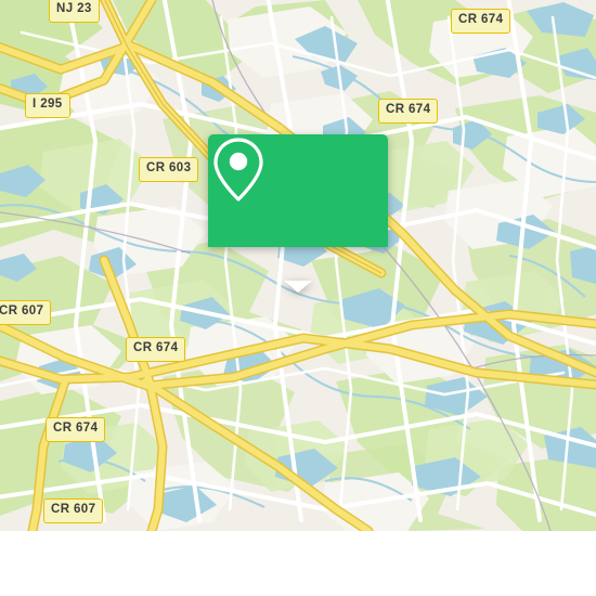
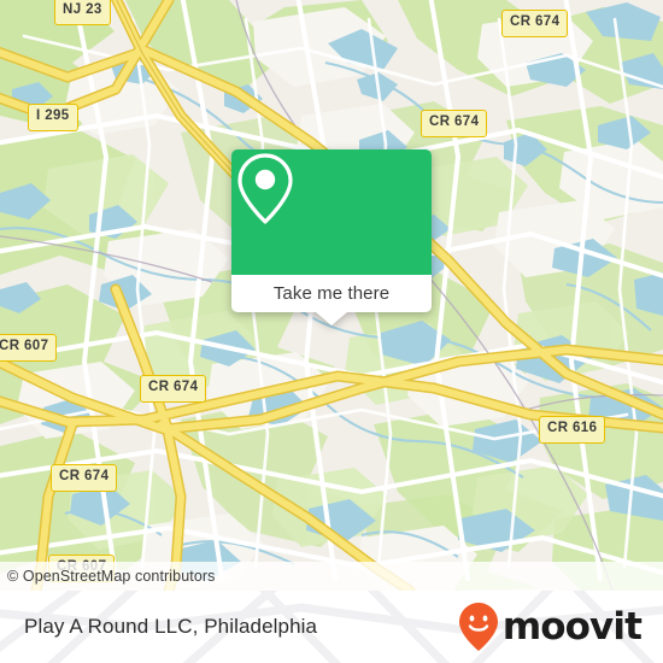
  NJ 23
  I 295
- CR 603
  CR 674
  CR 674
  CR 607
  CR 674
  CR 674
  CR 607
+ CR 616
+ Take me there
+ © OpenStreetMap contributors
+ Play A Round LLC, Philadelphia
+ moovit
